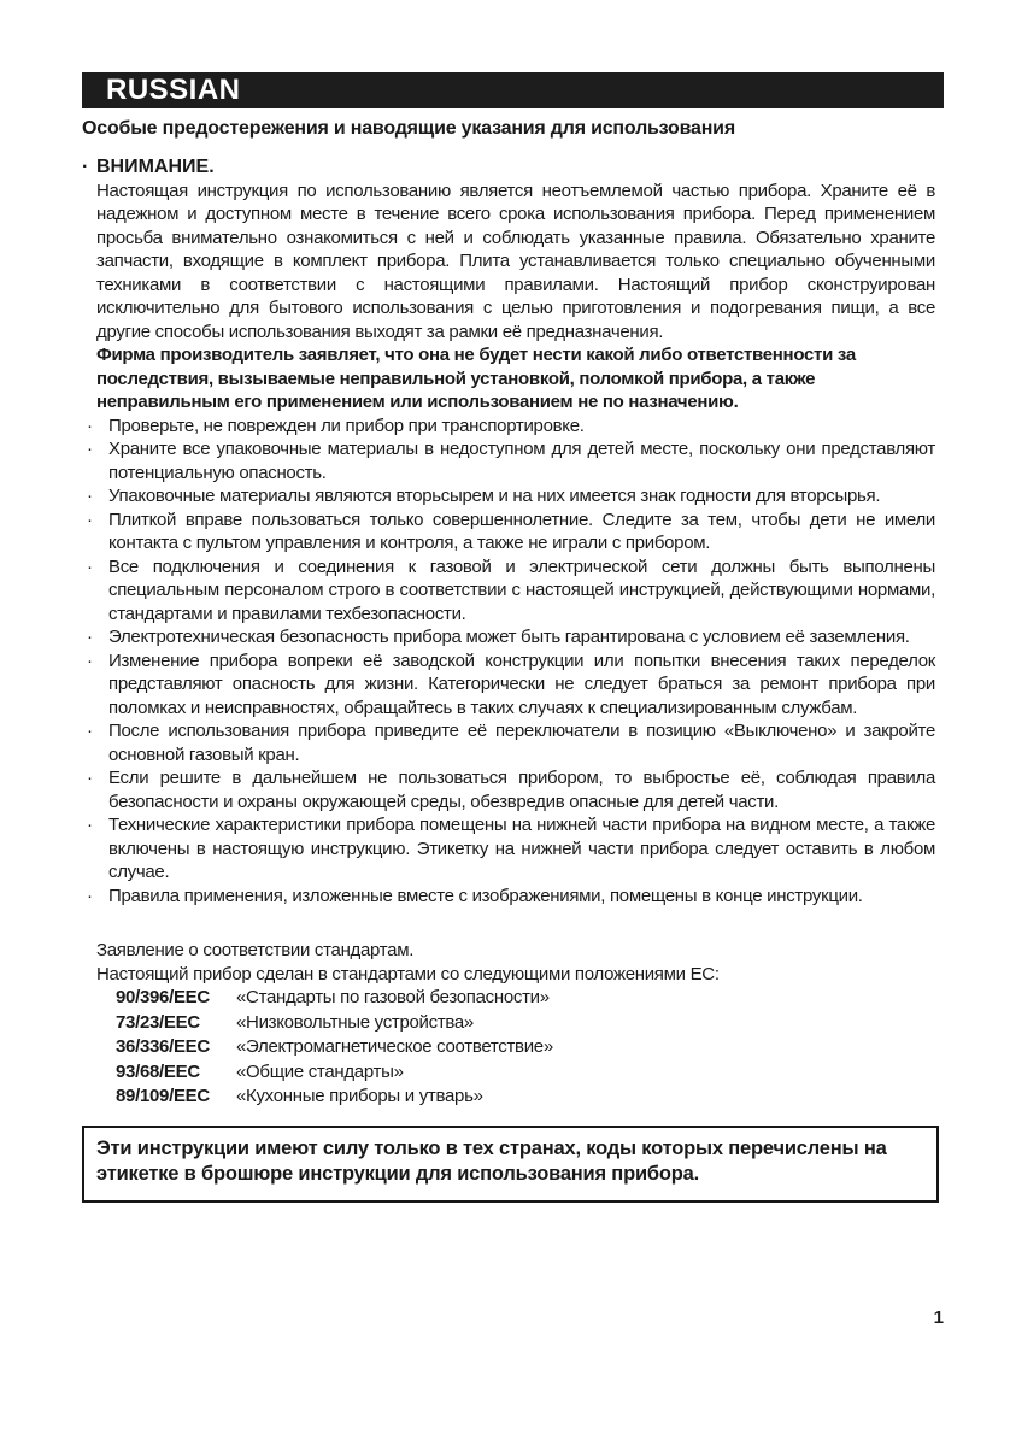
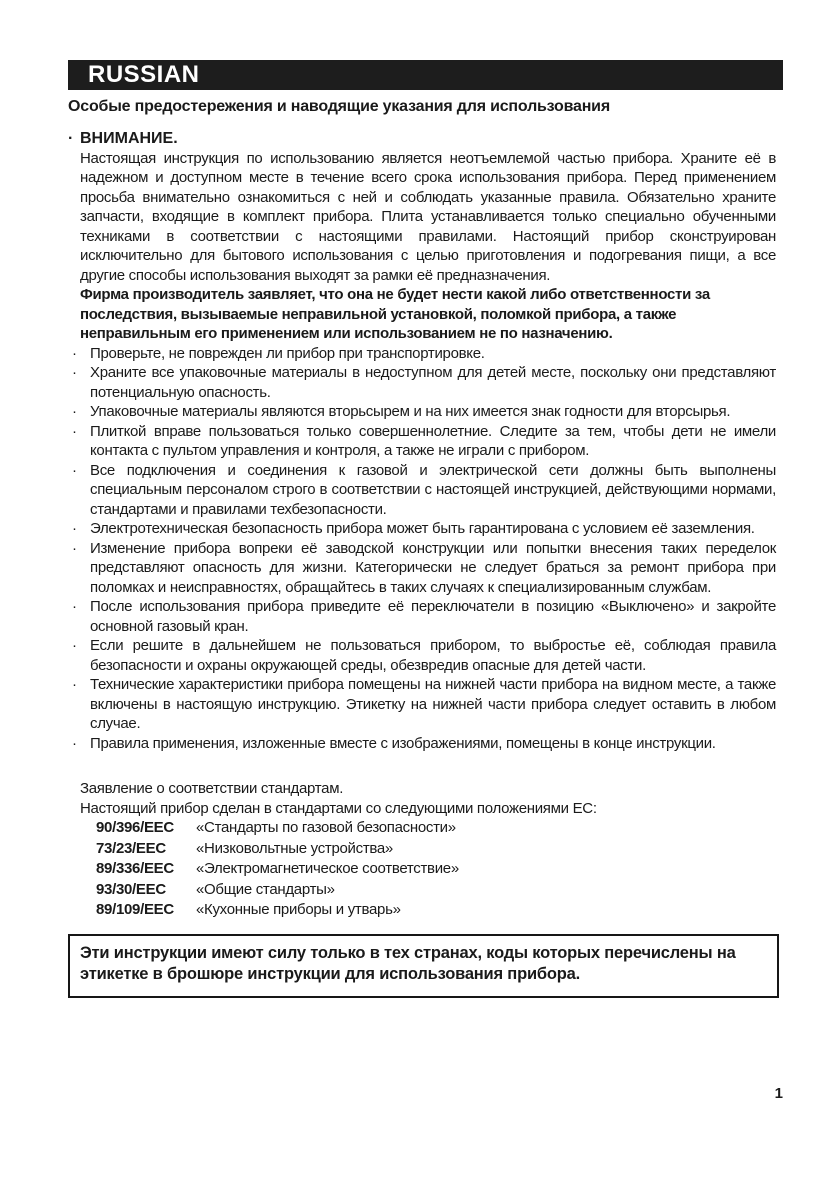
  RUSSIAN
  Особые предостережения и наводящие указания для использования
  ·
  ВНИМАНИЕ.
  Настоящая инструкция по использованию является неотъемлемой частью прибора. Храните её в надежном и доступном месте в течение всего срока использования прибора. Перед применением просьба внимательно ознакомиться с ней и соблюдать указанные правила. Обязательно храните запчасти, входящие в комплект прибора. Плита устанавливается только специально обученными техниками в соответствии с настоящими правилами. Настоящий прибор сконструирован исключительно для бытового использования с целью приготовления и подогревания пищи, а все другие способы использования выходят за рамки её предназначения.
  Фирма производитель заявляет, что она не будет нести какой либо ответственности за последствия, вызываемые неправильной установкой, поломкой прибора, а также неправильным его применением или использованием не по назначению.
  ·
  Проверьте, не поврежден ли прибор при транспортировке.
  ·
  Храните все упаковочные материалы в недоступном для детей месте, поскольку они представляют потенциальную опасность.
  ·
  Упаковочные материалы являются вторьсырем и на них имеется знак годности для вторсырья.
  ·
  Плиткой вправе пользоваться только совершеннолетние. Следите за тем, чтобы дети не имели контакта с пультом управления и контроля, а также не играли с прибором.
  ·
  Все подключения и соединения к газовой и электрической сети должны быть выполнены специальным персоналом строго в соответствии с настоящей инструкцией, действующими нормами, стандартами и правилами техбезопасности.
  ·
  Электротехническая безопасность прибора может быть гарантирована с условием её заземления.
  ·
  Изменение прибора вопреки её заводской конструкции или попытки внесения таких переделок представляют опасность для жизни. Категорически не следует браться за ремонт прибора при поломках и неисправностях, обращайтесь в таких случаях к специализированным службам.
  ·
  После использования прибора приведите её переключатели в позицию «Выключено» и закройте основной газовый кран.
  ·
  Если решите в дальнейшем не пользоваться прибором, то выбростье её, соблюдая правила безопасности и охраны окружающей среды, обезвредив опасные для детей части.
  ·
  Технические характеристики прибора помещены на нижней части прибора на видном месте, а также включены в настоящую инструкцию. Этикетку на нижней части прибора следует оставить в любом случае.
  ·
  Правила применения, изложенные вместе с изображениями, помещены в конце инструкции.
  Заявление о соответствии стандартам.
  Настоящий прибор сделан в стандартами со следующими положениями ЕС:
  90/396/EEC
  «Стандарты по газовой безопасности»
  73/23/EEC
  «Низковольтные устройства»
- 36/336/EEC
+ 89/336/EEC
  «Электромагнетическое соответствие»
- 93/68/EEC
+ 93/30/EEC
  «Общие стандарты»
  89/109/EEC
  «Кухонные приборы и утварь»
  Эти инструкции имеют силу только в тех странах, коды которых перечислены на этикетке в брошюре инструкции для использования прибора.
  1
